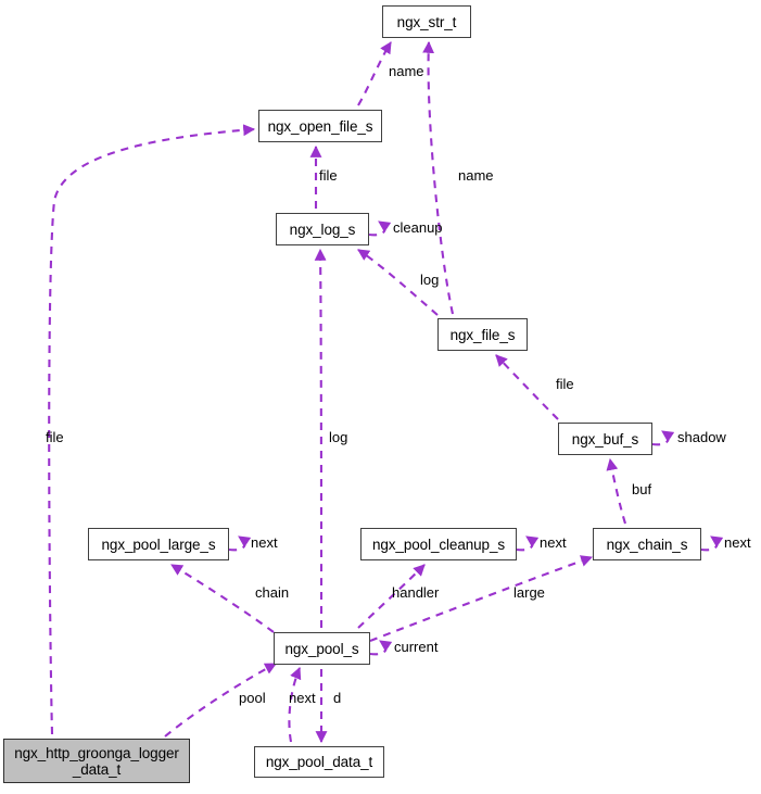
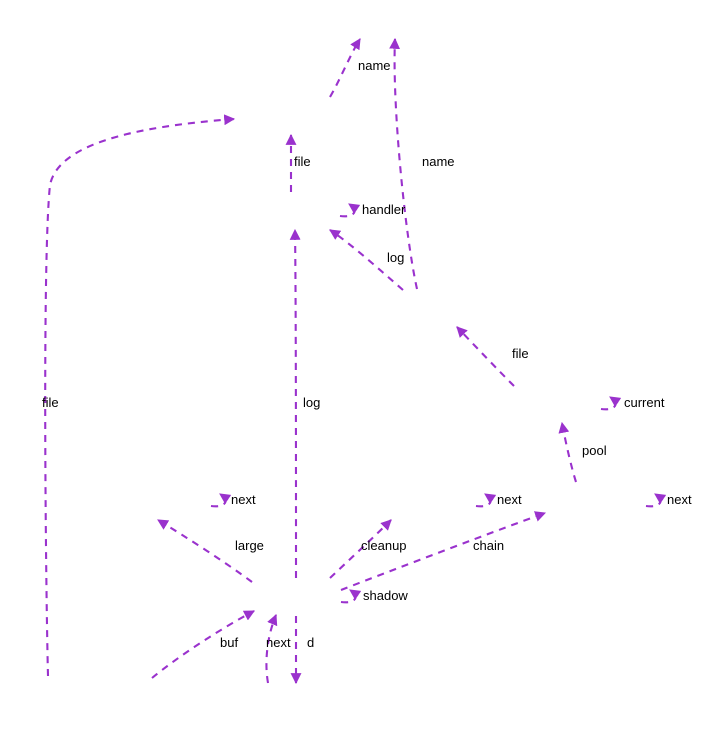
- ngx_str_t
- ngx_open_file_s
- ngx_log_s
- ngx_file_s
- ngx_buf_s
- ngx_pool_large_s
- ngx_pool_cleanup_s
- ngx_chain_s
- ngx_pool_s
- ngx_pool_data_t
- ngx_http_groonga_logger
- _data_t
  name
  name
  file
- cleanup
+ handler
  log
  log
  file
- shadow
+ current
- buf
+ pool
  next
  next
  next
- chain
+ large
- handler
+ cleanup
- large
+ chain
- current
+ shadow
- pool
+ buf
  next
  d
  file
